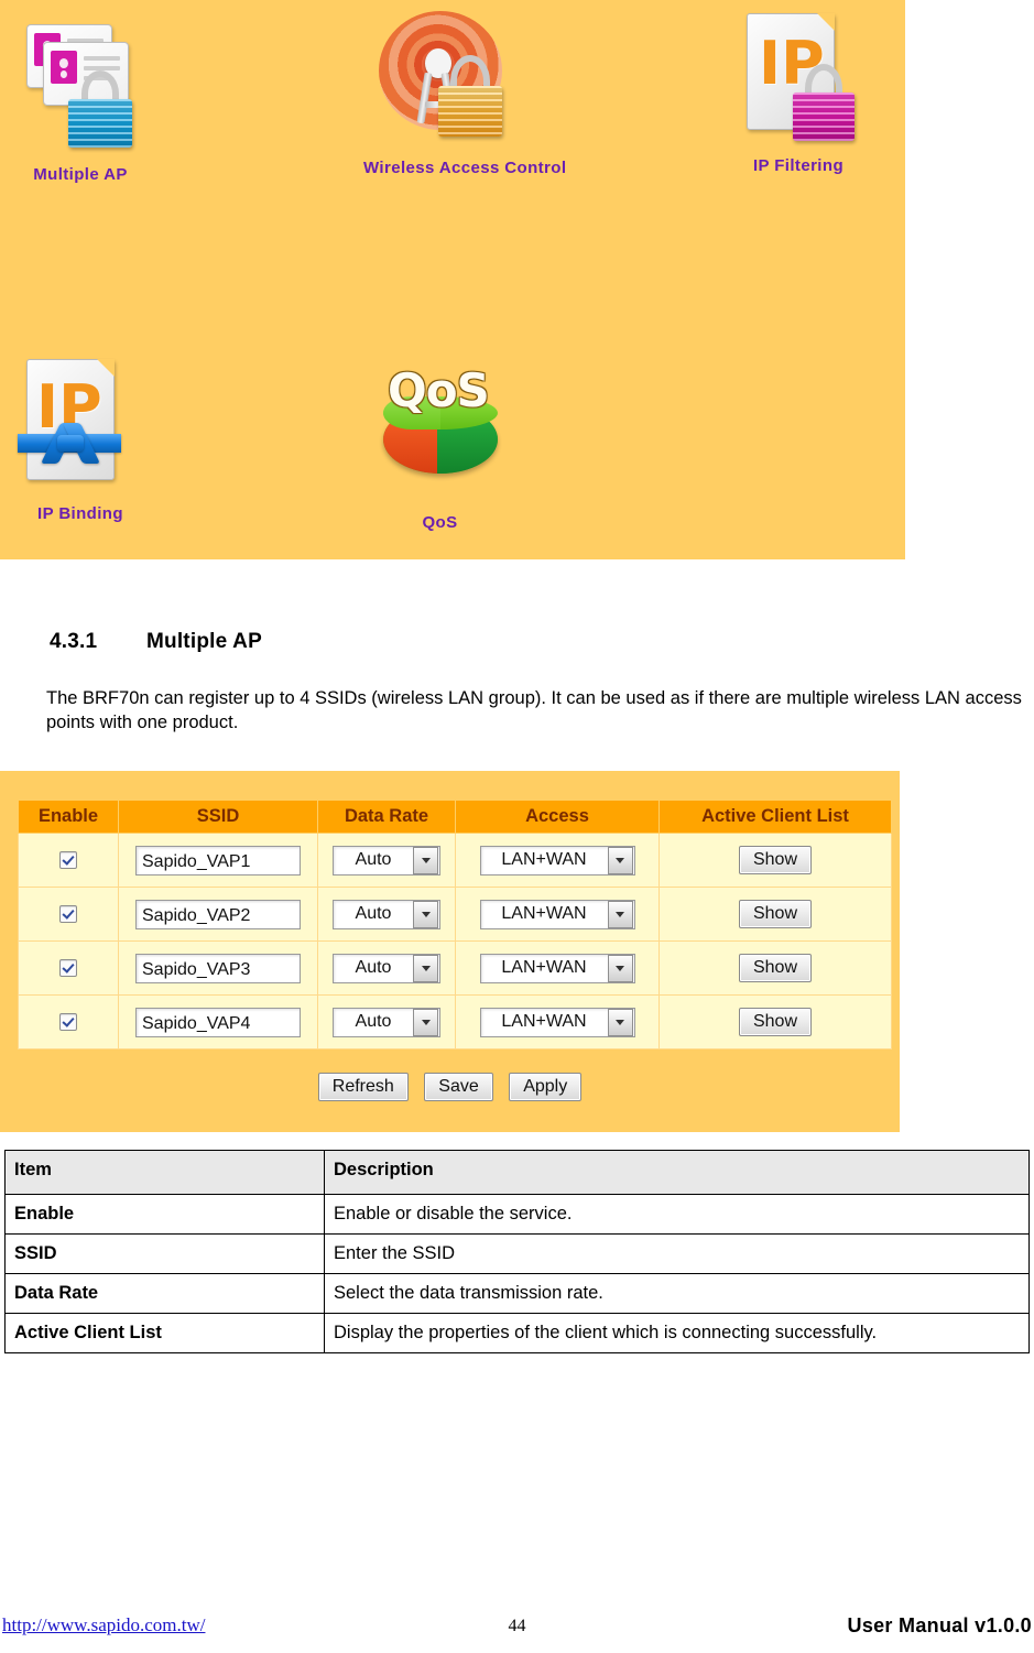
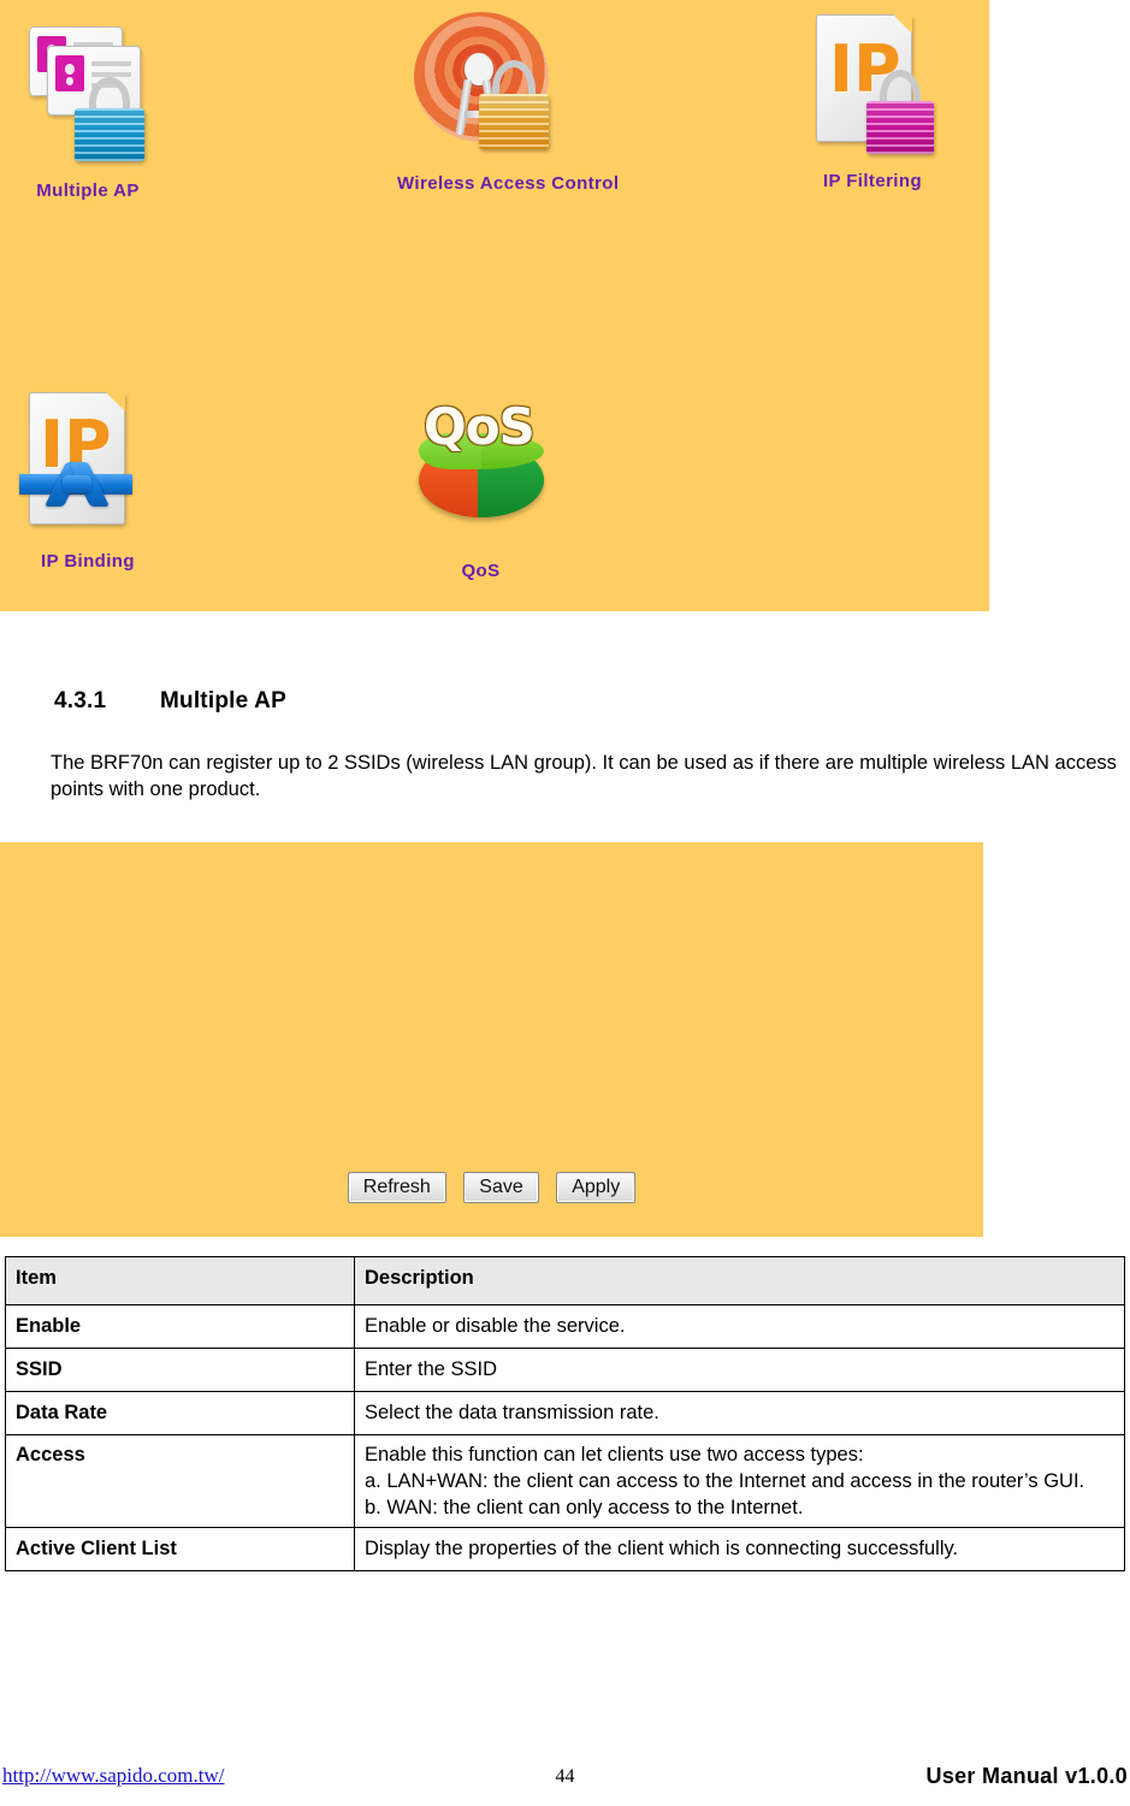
  Multiple AP
  Wireless Access Control
  IP
  IP Filtering
  IP
  IP Binding
  QoS
  QoS
  4.3.1 Multiple AP
- The BRF70n can register up to 4 SSIDs (wireless LAN group). It can be used as if there are multiple wireless LAN access points with one product.
+ The BRF70n can register up to 2 SSIDs (wireless LAN group). It can be used as if there are multiple wireless LAN access points with one product.
- Enable	SSID	Data Rate	Access	Active Client List
- 	Sapido_VAP1	Auto	LAN+WAN	Show
- 	Sapido_VAP2	Auto	LAN+WAN	Show
- 	Sapido_VAP3	Auto	LAN+WAN	Show
- 	Sapido_VAP4	Auto	LAN+WAN	Show
  Refresh Save Apply
  Item	Description
  Enable	Enable or disable the service.
  SSID	Enter the SSID
  Data Rate	Select the data transmission rate.
+ Access	Enable this function can let clients use two access types: a. LAN+WAN: the client can access to the Internet and access in the router’s GUI. b. WAN: the client can only access to the Internet.
  Active Client List	Display the properties of the client which is connecting successfully.
  http://www.sapido.com.tw/
  44
  User Manual v1.0.0
